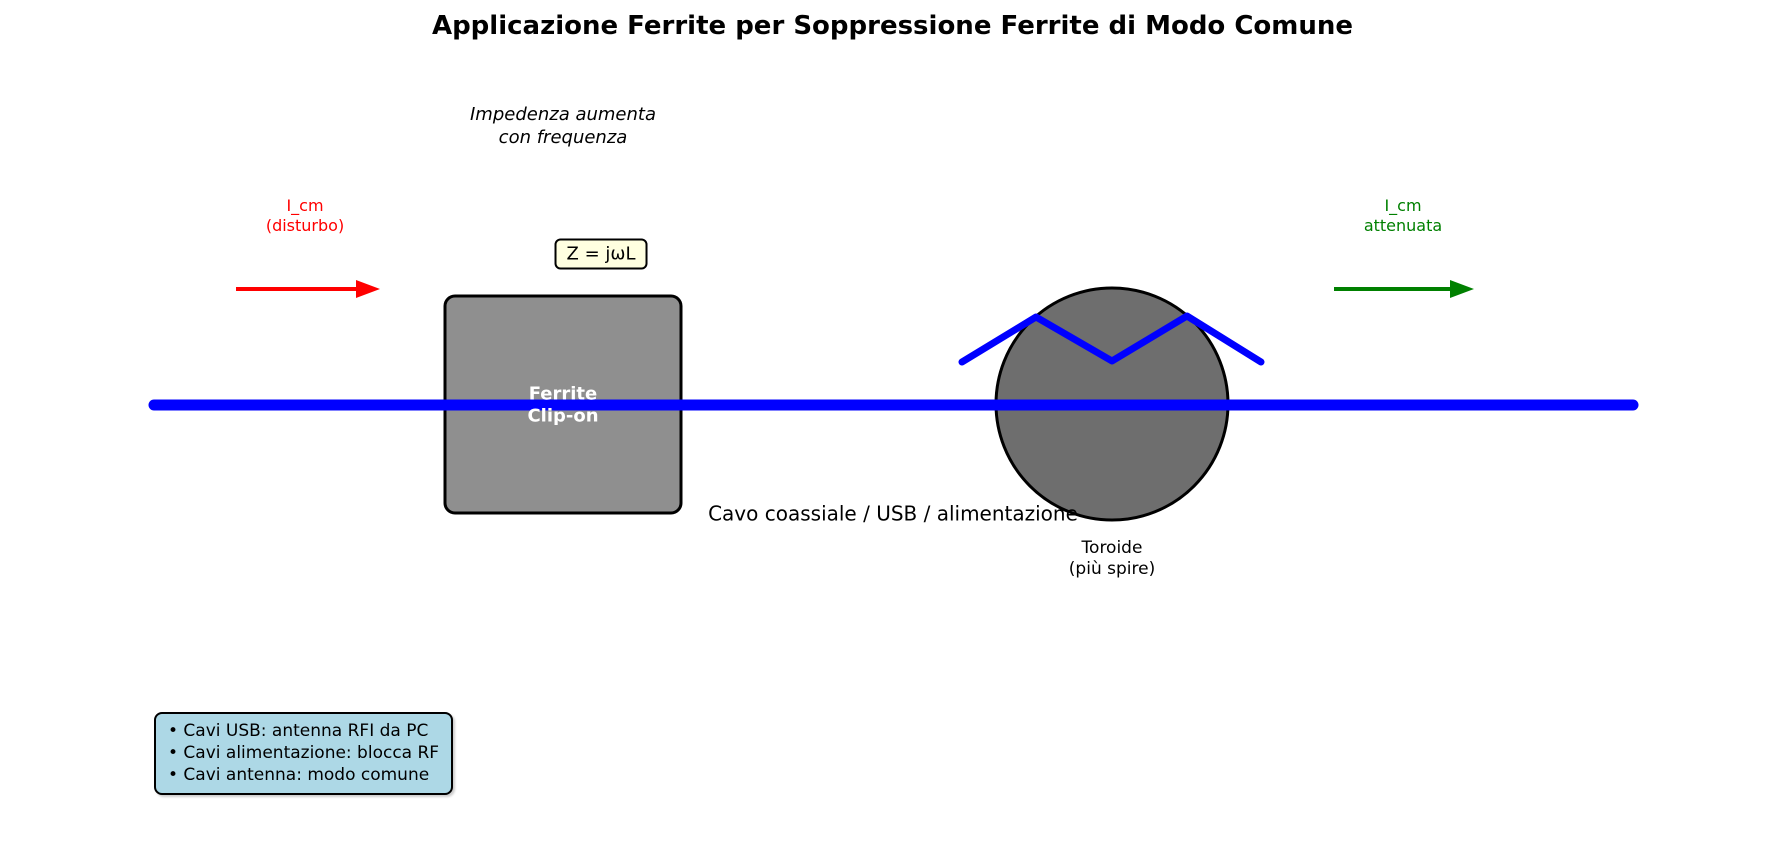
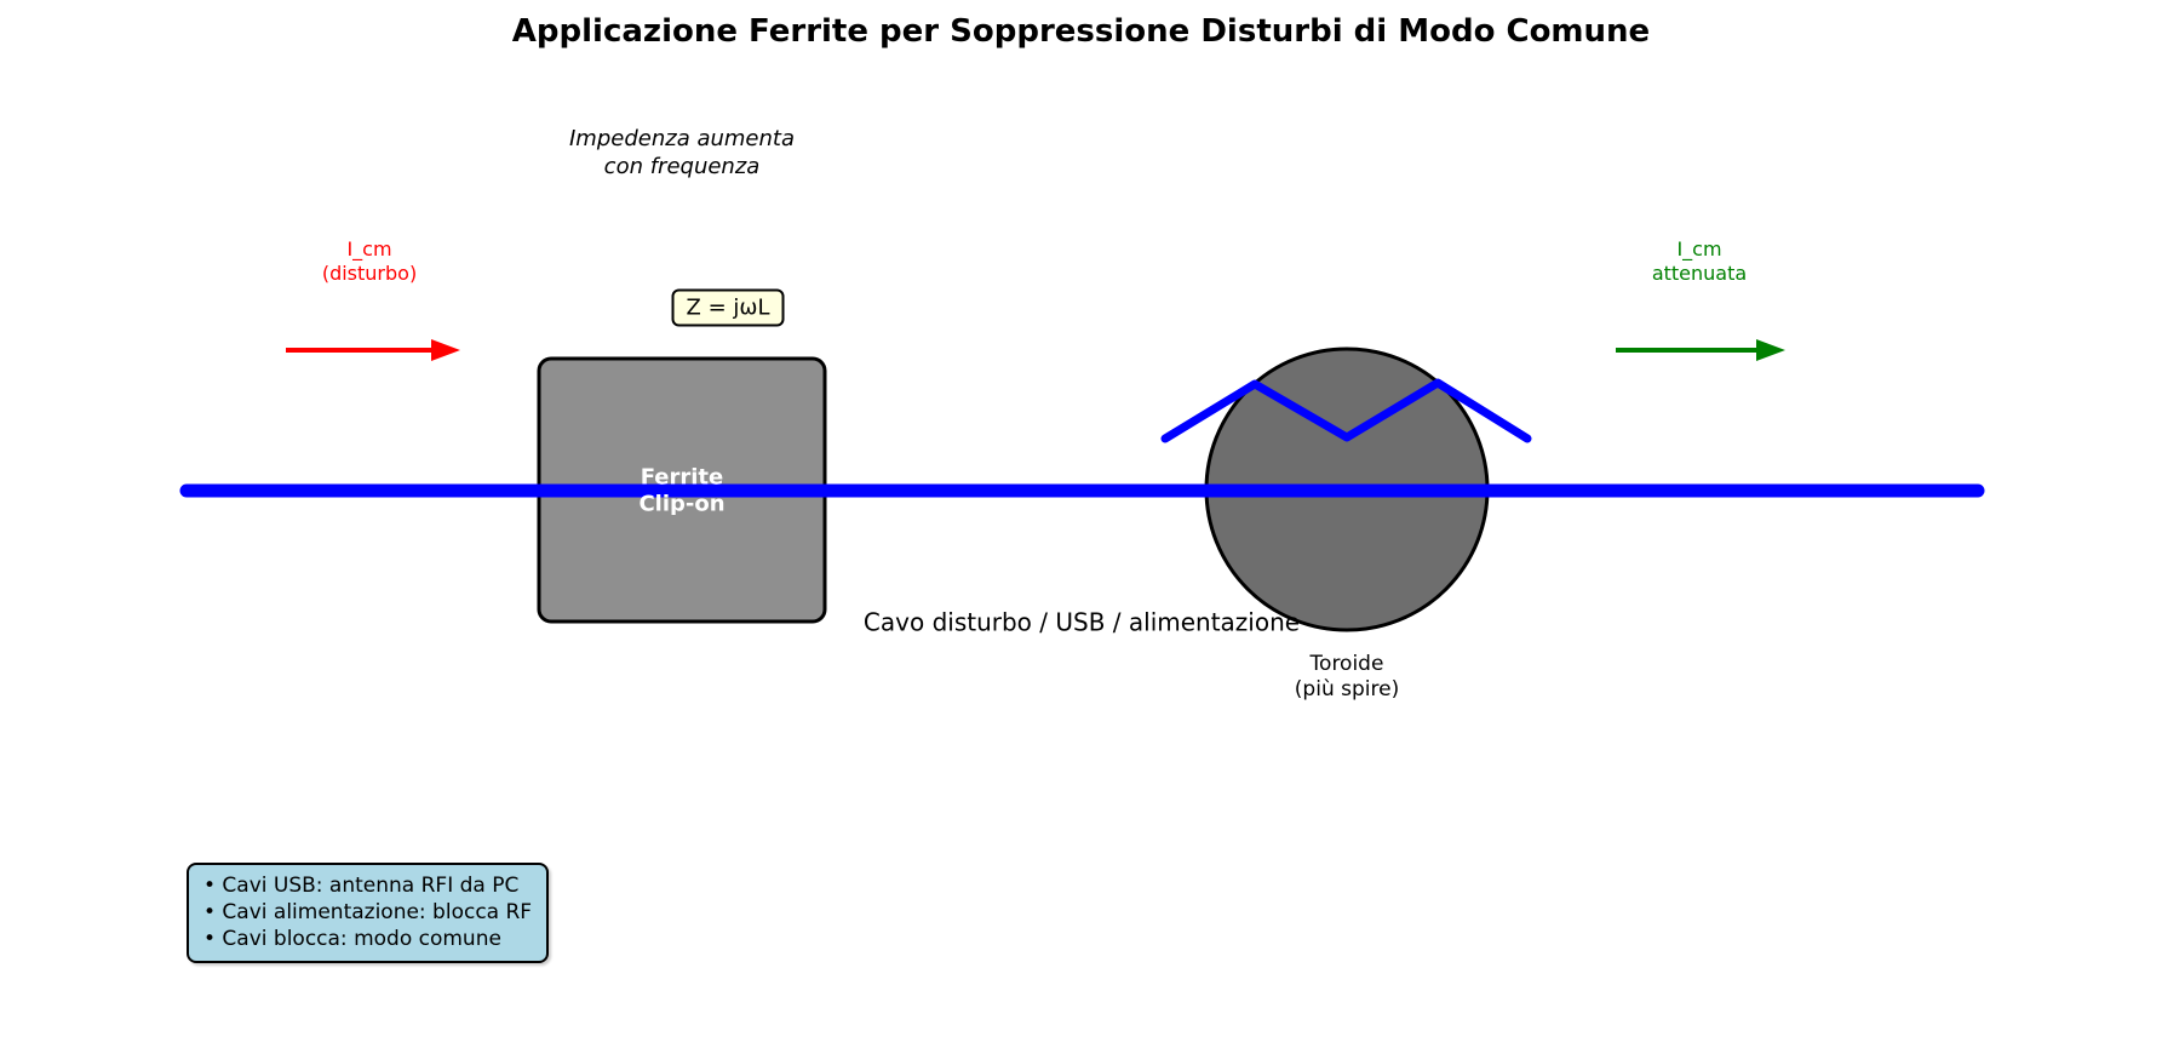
- Applicazione Ferrite per Soppressione Ferrite di Modo Comune
+ Applicazione Ferrite per Soppressione Disturbi di Modo Comune
  Impedenza aumenta
  con frequenza
  I_cm
  (disturbo)
  I_cm
  attenuata
  Z = jωL
  Ferrite
  Clip-on
- Cavo coassiale / USB / alimentazione
+ Cavo disturbo / USB / alimentazione
  Toroide
  (più spire)
  • Cavi USB: antenna RFI da PC
  • Cavi alimentazione: blocca RF
- • Cavi antenna: modo comune
+ • Cavi blocca: modo comune
